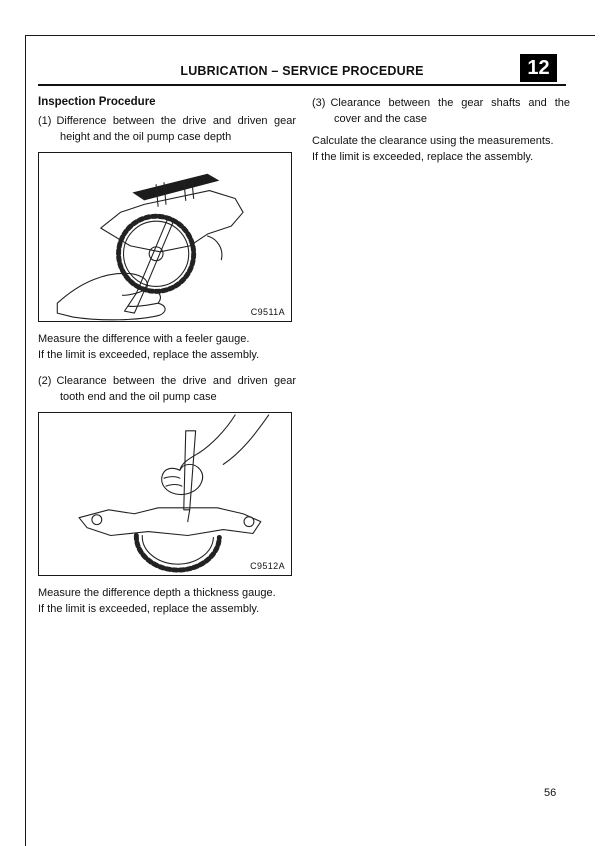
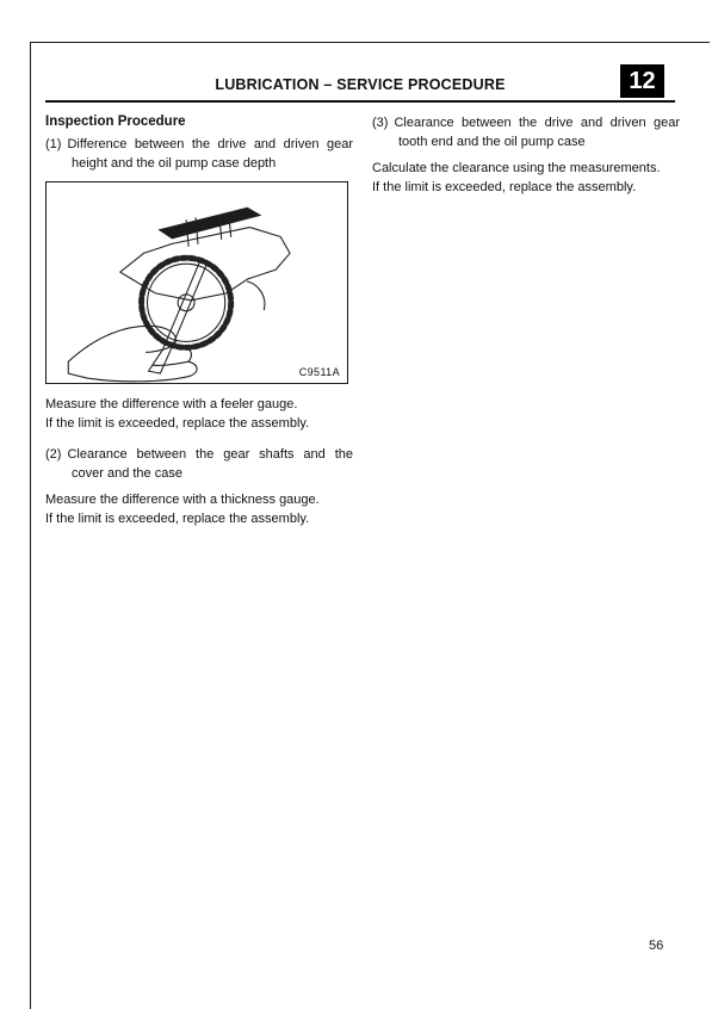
  LUBRICATION – SERVICE PROCEDURE
  12
  Inspection Procedure
  (1) Difference between the drive and driven gear height and the oil pump case depth
  C9511A
  Measure the difference with a feeler gauge.
  If the limit is exceeded, replace the assembly.
- (2) Clearance between the drive and driven gear tooth end and the oil pump case
+ (2) Clearance between the gear shafts and the cover and the case
- C9512A
- Measure the difference depth a thickness gauge.
+ Measure the difference with a thickness gauge.
  If the limit is exceeded, replace the assembly.
- (3) Clearance between the gear shafts and the cover and the case
+ (3) Clearance between the drive and driven gear tooth end and the oil pump case
  Calculate the clearance using the measurements.
  If the limit is exceeded, replace the assembly.
  56
